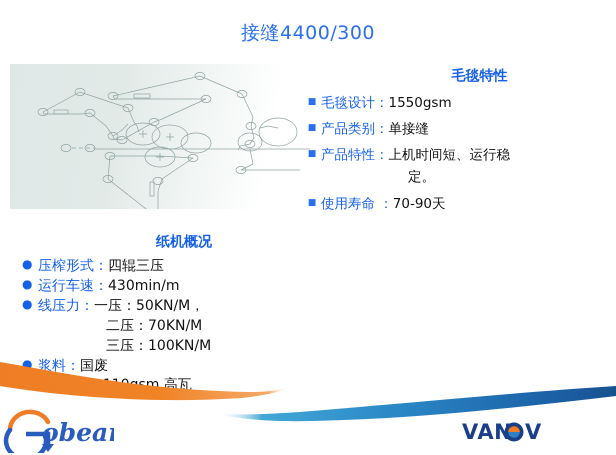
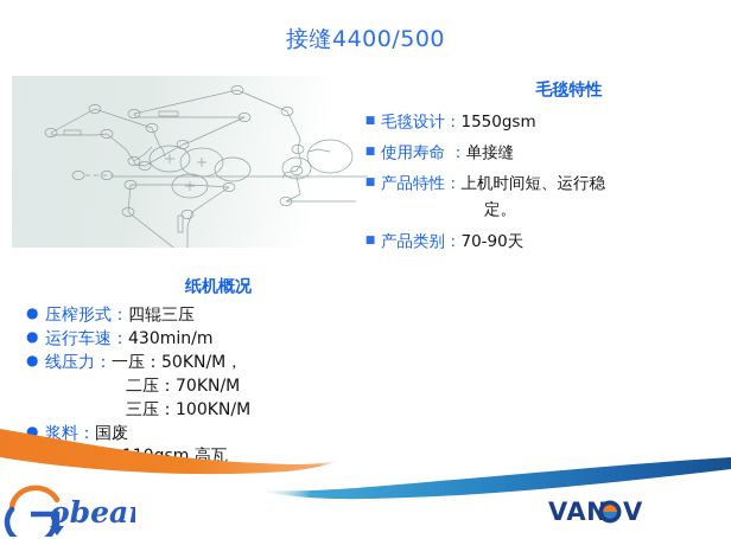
- 接缝4400/300
+ 接缝4400/500
  毛毯特性
  ■
  毛毯设计：
  1550gsm
  ■
- 产品类别：
+ 使用寿命 ：
  单接缝
  ■
  产品特性：
  上机时间短、运行稳
  定。
  ■
- 使用寿命 ：
+ 产品类别：
  70-90天
  纸机概况
  ●
  压榨形式：
  四辊三压
  ●
  运行车速：
  430min/m
  ●
  线压力：
  一压：50KN/M，
  二压：70KN/M
  三压：100KN/M
  ●
  浆料：
  国废
  obea
  VAN
  V
